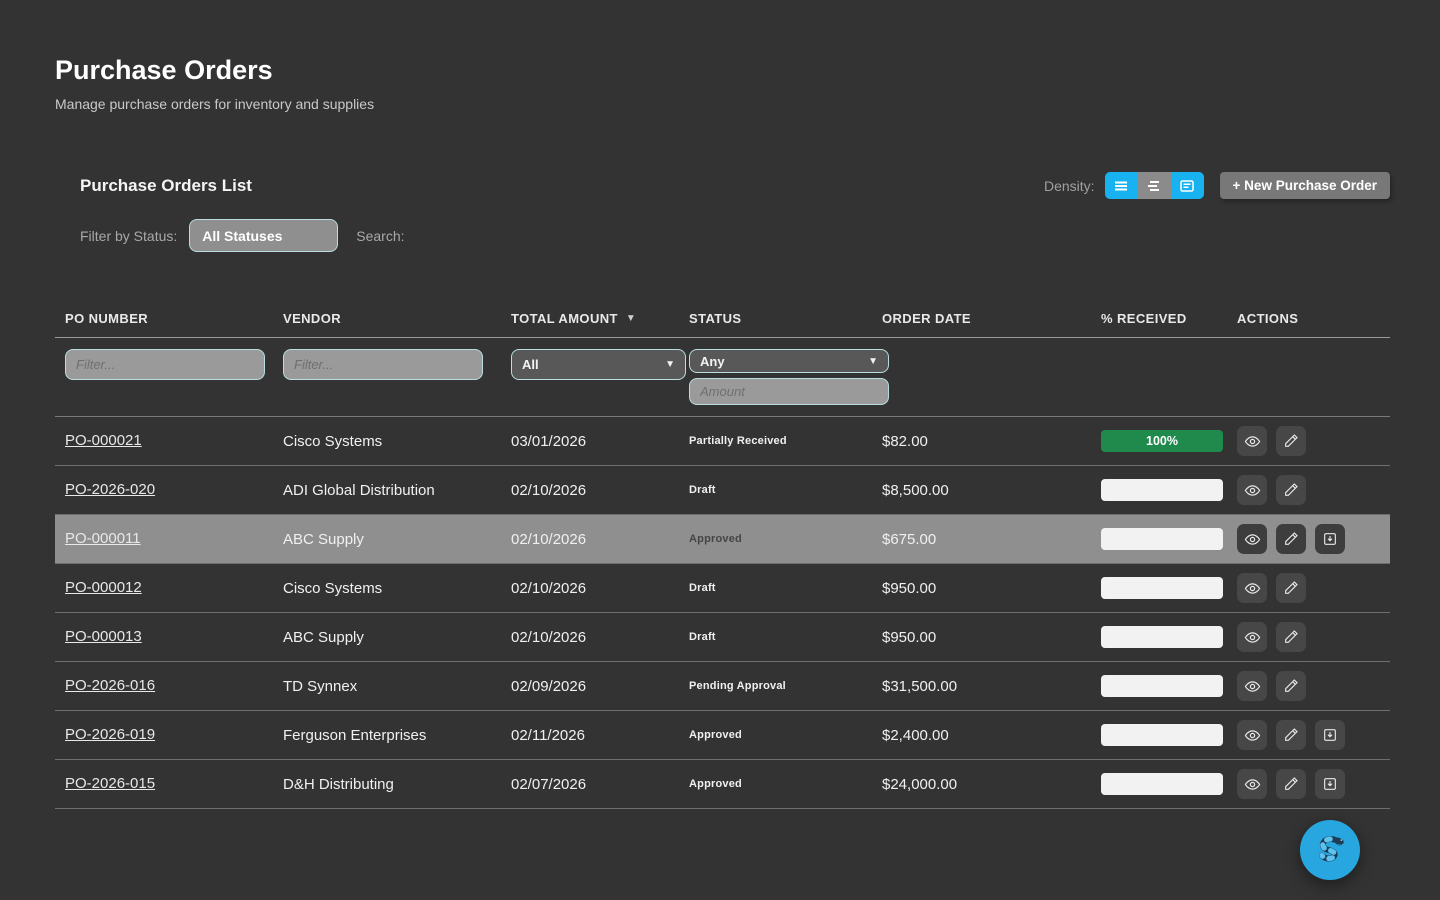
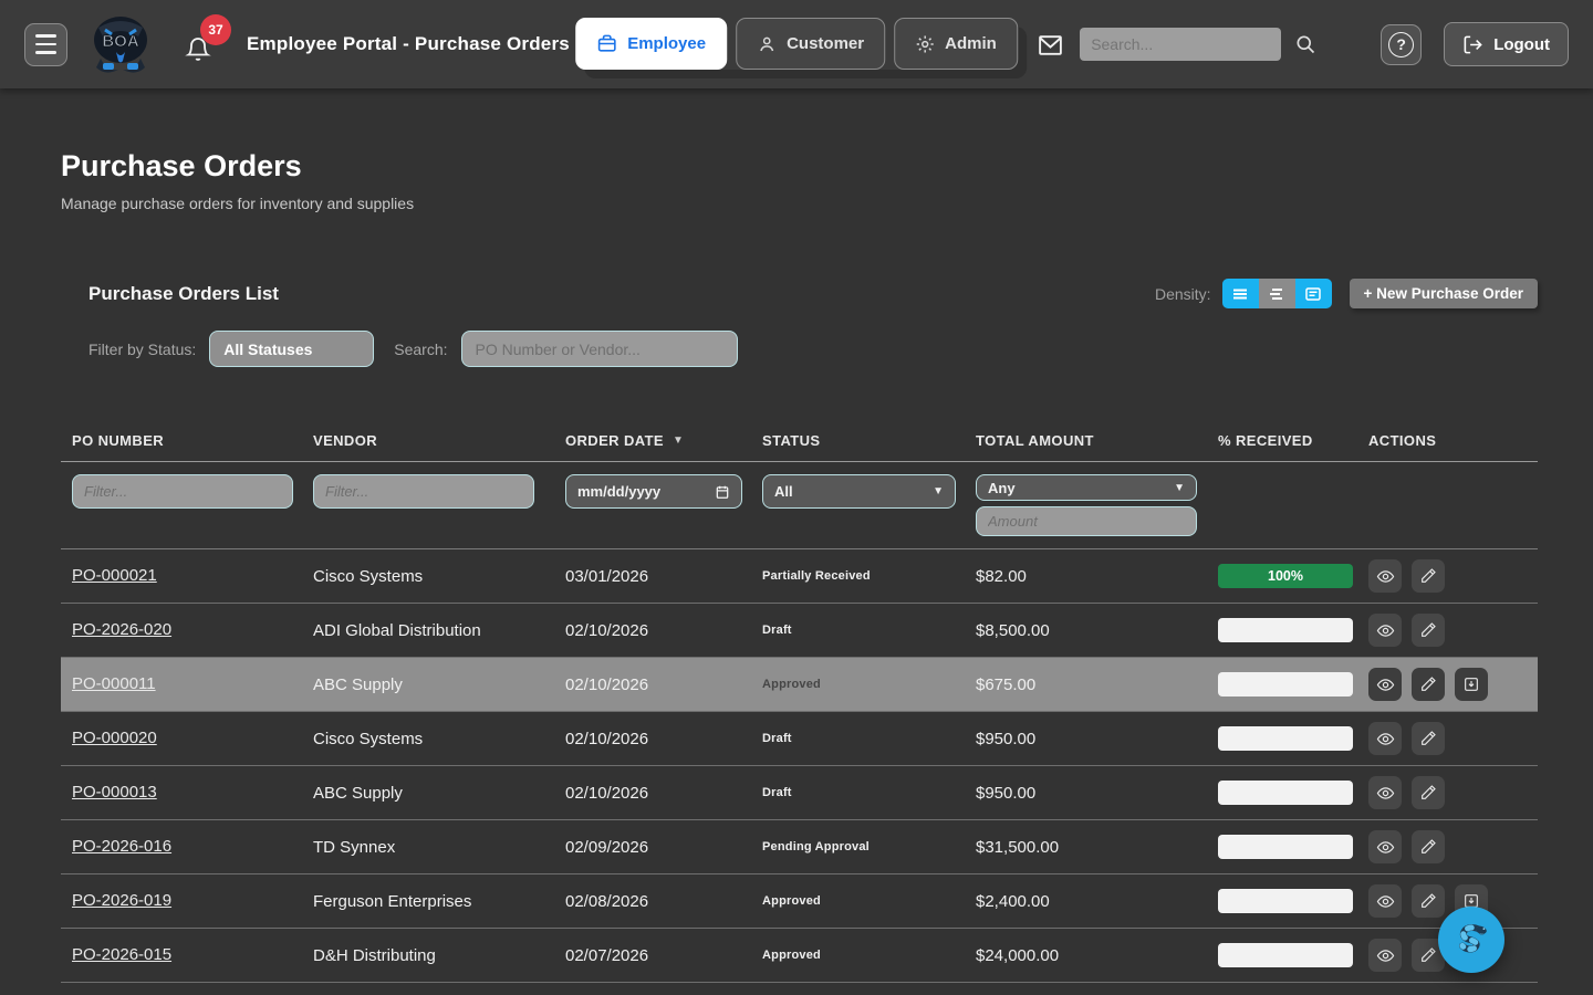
+ BOA
+ 37
+ Employee Portal - Purchase Orders
+ Employee
+ Customer
+ Admin
+ Search...
+ ?
+ Logout
  Purchase Orders
  Manage purchase orders for inventory and supplies
  Purchase Orders List
  Density:
  + New Purchase Order
  Filter by Status:
  All Statuses
  Search:
+ PO Number or Vendor...
  PO NUMBER
  VENDOR
- TOTAL AMOUNT
+ ORDER DATE
  ▼
  STATUS
- ORDER DATE
+ TOTAL AMOUNT
  % RECEIVED
  ACTIONS
  Filter...
  Filter...
+ mm/dd/yyyy
  All
  ▼
  Any
  ▼
  Amount
  PO-000021
  Cisco Systems
  03/01/2026
  Partially Received
  $82.00
  100%
  PO-2026-020
  ADI Global Distribution
  02/10/2026
  Draft
  $8,500.00
  PO-000011
  ABC Supply
  02/10/2026
  Approved
  $675.00
- PO-000012
+ PO-000020
  Cisco Systems
  02/10/2026
  Draft
  $950.00
  PO-000013
  ABC Supply
  02/10/2026
  Draft
  $950.00
  PO-2026-016
  TD Synnex
  02/09/2026
  Pending Approval
  $31,500.00
  PO-2026-019
  Ferguson Enterprises
- 02/11/2026
+ 02/08/2026
  Approved
  $2,400.00
  PO-2026-015
  D&H Distributing
  02/07/2026
  Approved
  $24,000.00
